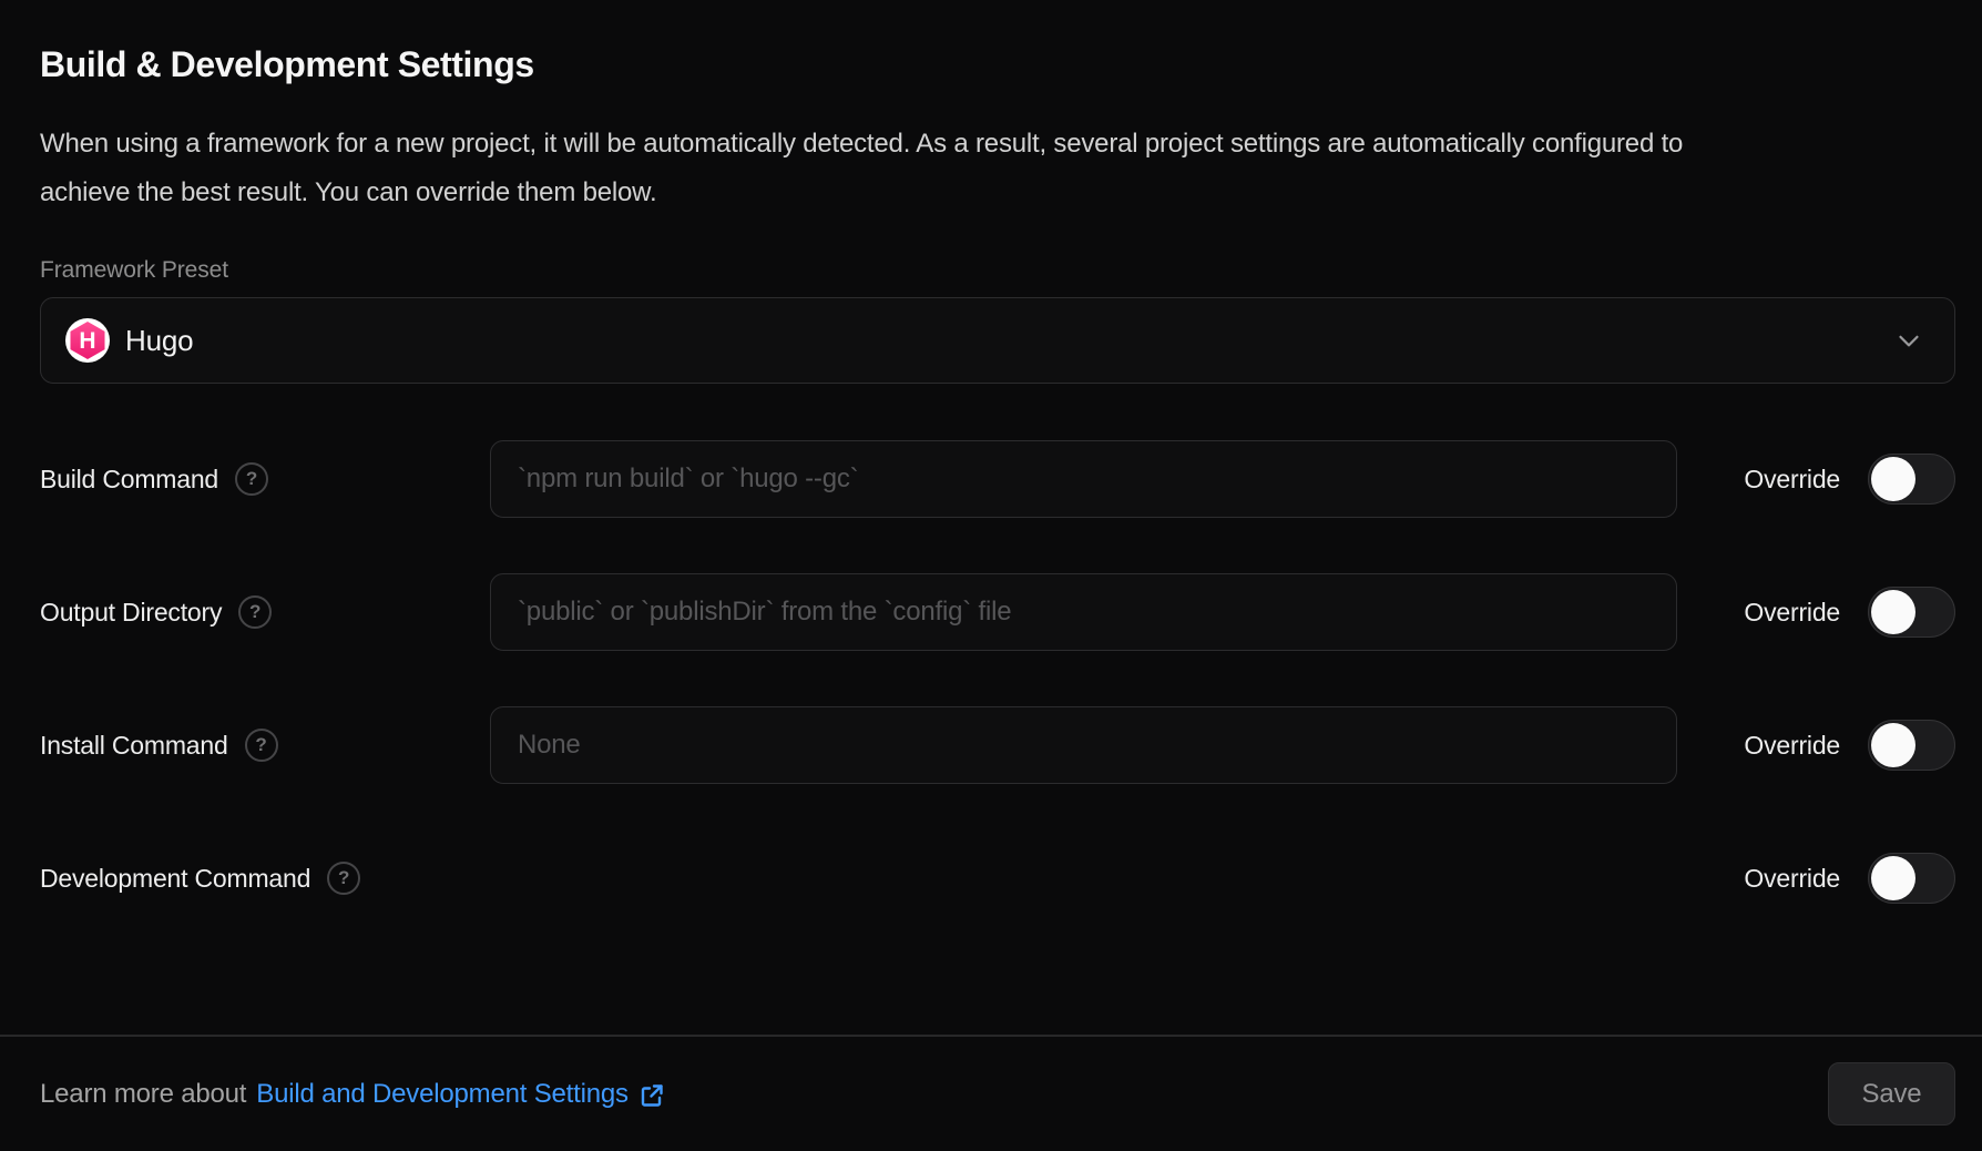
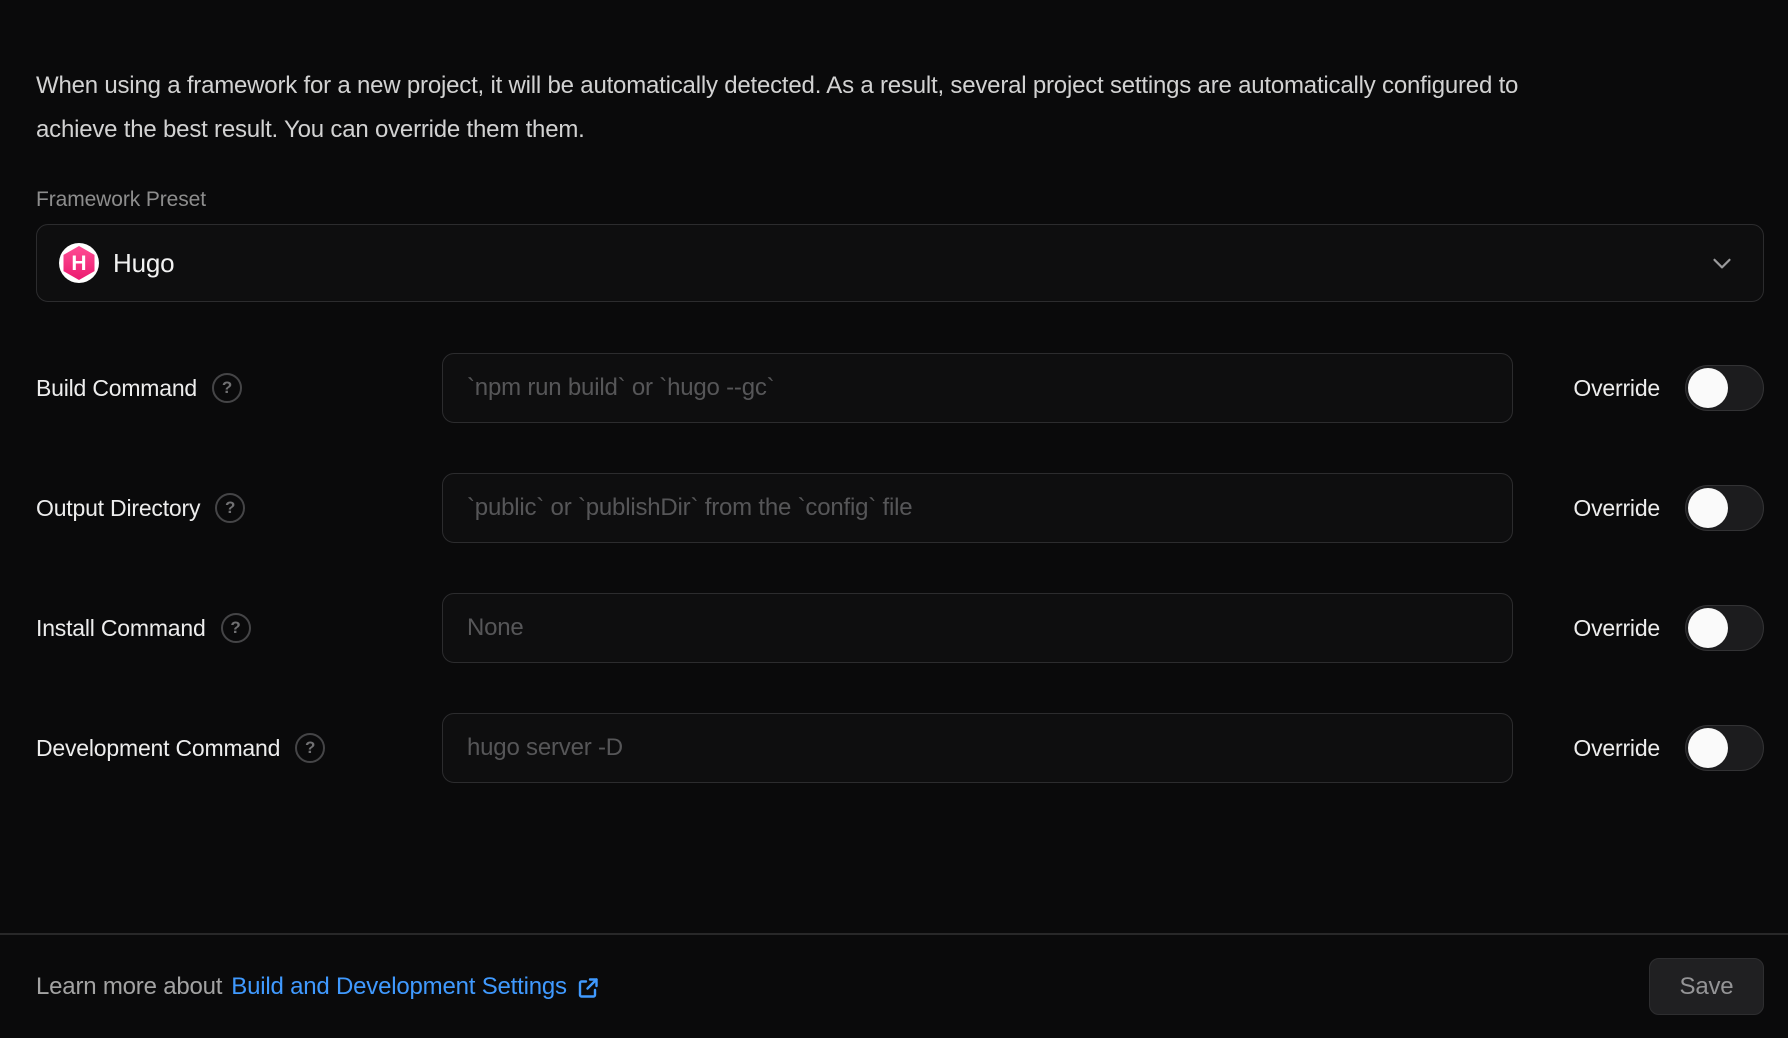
- Build & Development Settings
- When using a framework for a new project, it will be automatically detected. As a result, several project settings are automatically configured to achieve the best result. You can override them below.
+ When using a framework for a new project, it will be automatically detected. As a result, several project settings are automatically configured to achieve the best result. You can override them them.
  Framework Preset
  H
  Hugo
  Build Command
  ?
  `npm run build` or `hugo --gc`
  Override
  Output Directory
  ?
  `public` or `publishDir` from the `config` file
  Override
  Install Command
  ?
  None
  Override
  Development Command
  ?
+ hugo server -D
  Override
  Learn more about
  Build and Development Settings
  Save
